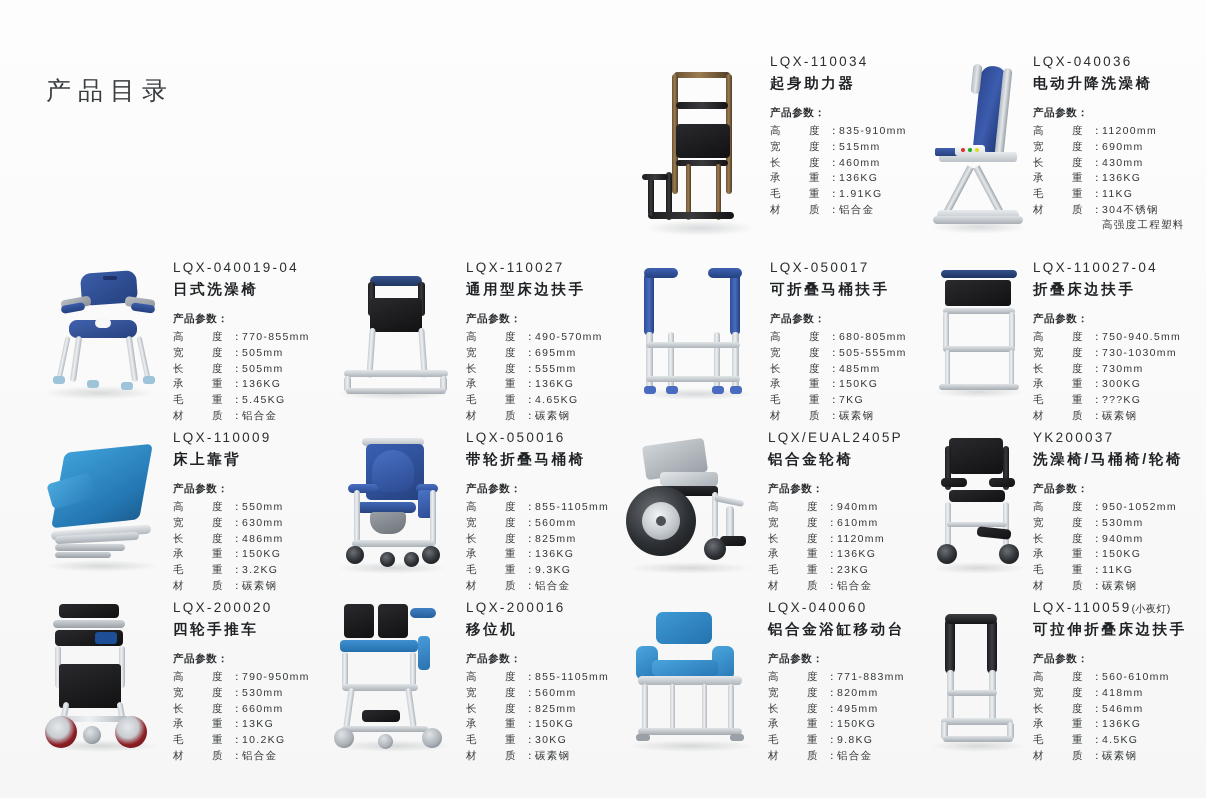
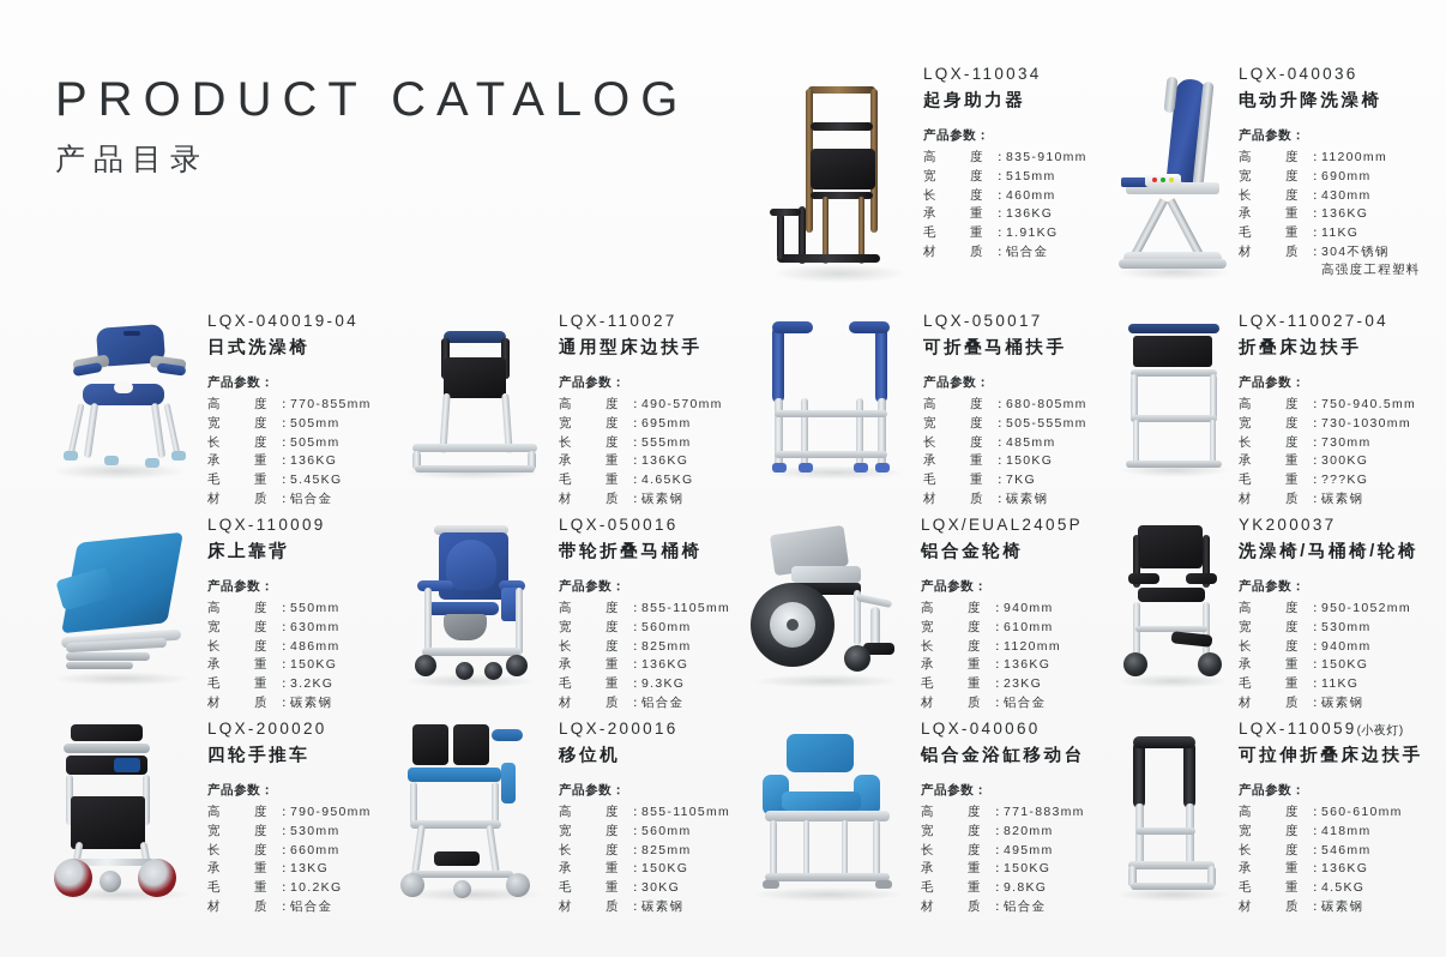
+ PRODUCT CATALOG
  产品目录
  LQX-110034
  起身助力器
  产品参数：
  高 度	：	835-910mm
  宽 度	：	515mm
  长 度	：	460mm
  承 重	：	136KG
  毛 重	：	1.91KG
  材 质	：	铝合金
  LQX-040036
  电动升降洗澡椅
  产品参数：
  高 度	：	11200mm
  宽 度	：	690mm
  长 度	：	430mm
  承 重	：	136KG
  毛 重	：	11KG
  材 质	：	304不锈钢
  		高强度工程塑料
  LQX-040019-04
  日式洗澡椅
  产品参数：
  高 度	：	770-855mm
  宽 度	：	505mm
  长 度	：	505mm
  承 重	：	136KG
  毛 重	：	5.45KG
  材 质	：	铝合金
  LQX-110027
  通用型床边扶手
  产品参数：
  高 度	：	490-570mm
  宽 度	：	695mm
  长 度	：	555mm
  承 重	：	136KG
  毛 重	：	4.65KG
  材 质	：	碳素钢
  LQX-050017
  可折叠马桶扶手
  产品参数：
  高 度	：	680-805mm
  宽 度	：	505-555mm
  长 度	：	485mm
  承 重	：	150KG
  毛 重	：	7KG
  材 质	：	碳素钢
  LQX-110027-04
  折叠床边扶手
  产品参数：
  高 度	：	750-940.5mm
  宽 度	：	730-1030mm
  长 度	：	730mm
  承 重	：	300KG
  毛 重	：	???KG
  材 质	：	碳素钢
  LQX-110009
  床上靠背
  产品参数：
  高 度	：	550mm
  宽 度	：	630mm
  长 度	：	486mm
  承 重	：	150KG
  毛 重	：	3.2KG
  材 质	：	碳素钢
  LQX-050016
  带轮折叠马桶椅
  产品参数：
  高 度	：	855-1105mm
  宽 度	：	560mm
  长 度	：	825mm
  承 重	：	136KG
  毛 重	：	9.3KG
  材 质	：	铝合金
  LQX/EUAL2405P
  铝合金轮椅
  产品参数：
  高 度	：	940mm
  宽 度	：	610mm
  长 度	：	1120mm
  承 重	：	136KG
  毛 重	：	23KG
  材 质	：	铝合金
  YK200037
  洗澡椅/马桶椅/轮椅
  产品参数：
  高 度	：	950-1052mm
  宽 度	：	530mm
  长 度	：	940mm
  承 重	：	150KG
  毛 重	：	11KG
  材 质	：	碳素钢
  LQX-200020
  四轮手推车
  产品参数：
  高 度	：	790-950mm
  宽 度	：	530mm
  长 度	：	660mm
  承 重	：	13KG
  毛 重	：	10.2KG
  材 质	：	铝合金
  LQX-200016
  移位机
  产品参数：
  高 度	：	855-1105mm
  宽 度	：	560mm
  长 度	：	825mm
  承 重	：	150KG
  毛 重	：	30KG
  材 质	：	碳素钢
  LQX-040060
  铝合金浴缸移动台
  产品参数：
  高 度	：	771-883mm
  宽 度	：	820mm
  长 度	：	495mm
  承 重	：	150KG
  毛 重	：	9.8KG
  材 质	：	铝合金
  LQX-110059(小夜灯)
  可拉伸折叠床边扶手
  产品参数：
  高 度	：	560-610mm
  宽 度	：	418mm
  长 度	：	546mm
  承 重	：	136KG
  毛 重	：	4.5KG
  材 质	：	碳素钢
